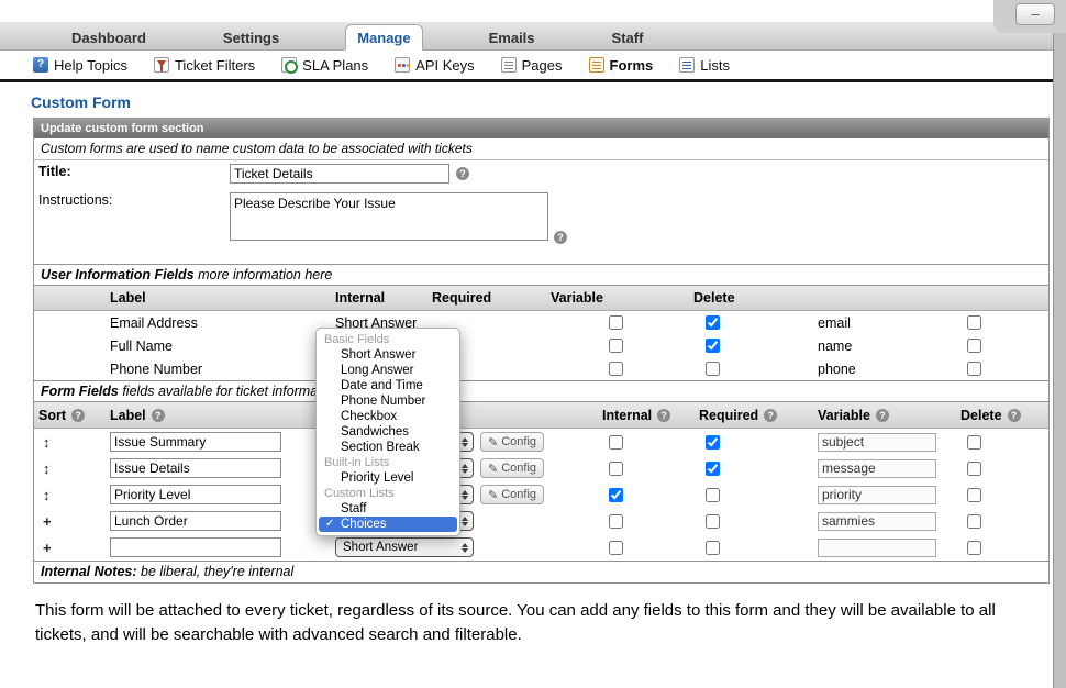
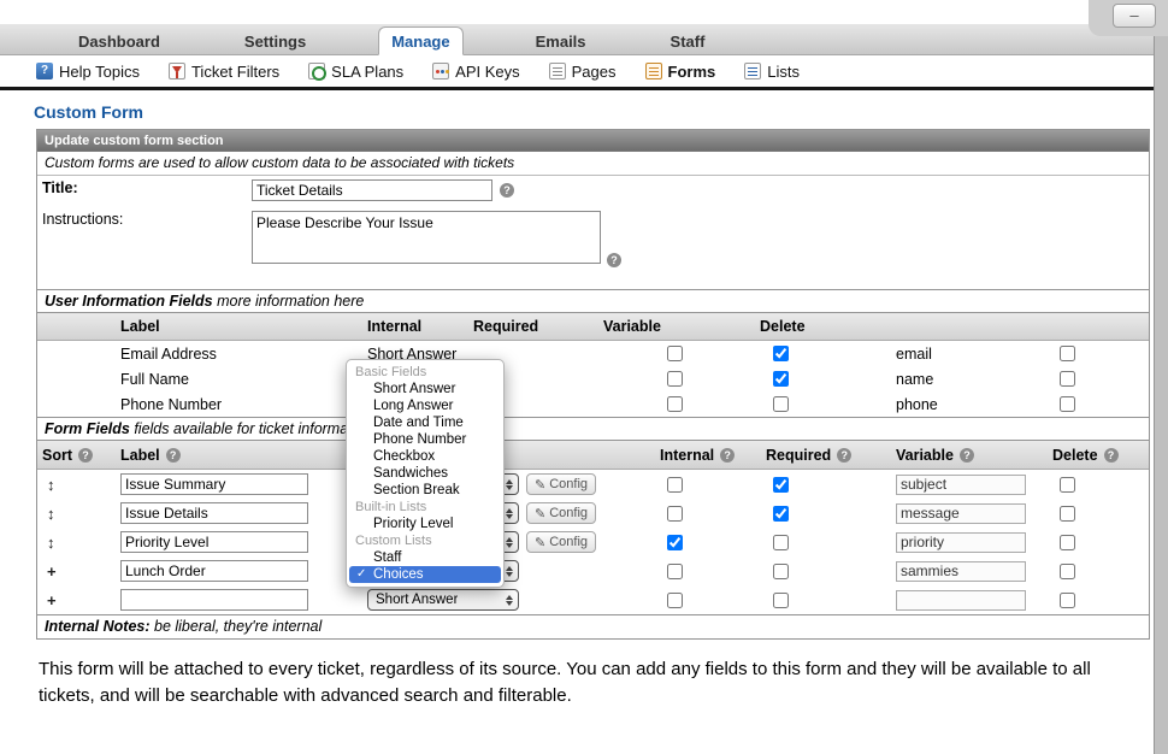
  –
  Dashboard
  Settings
  Manage
  Emails
  Staff
  Help Topics
  Ticket Filters
  SLA Plans
  API Keys
  Pages
  Forms
  Lists
  Custom Form
  Update custom form section
- Custom forms are used to name custom data to be associated with tickets
+ Custom forms are used to allow custom data to be associated with tickets
  Title:
  Ticket Details
  ?
  Instructions:
  Please Describe Your Issue
  ?
  User Information Fields more information here
  Label
  Internal
  Required
  Variable
  Delete
  Email Address
  Short Answer
  email
  Full Name
  name
  Phone Number
  phone
  Form Fields fields available for ticket informa
  Sort
  ?
  Label
  ?
  Internal
  ?
  Required
  ?
  Variable
  ?
  Delete
  ?
  ↕
  Issue Summary
  ✎
  Config
  subject
  ↕
  Issue Details
  ✎
  Config
  message
  ↕
  Priority Level
  ✎
  Config
  priority
  +
  Lunch Order
  sammies
  +
  Short Answer
  Internal Notes: be liberal, they're internal
  This form will be attached to every ticket, regardless of its source. You can add any fields to this form and they will be available to all tickets, and will be searchable with advanced search and filterable.
  Basic Fields
  Short Answer
  Long Answer
  Date and Time
  Phone Number
  Checkbox
  Sandwiches
  Section Break
  Built-in Lists
  Priority Level
  Custom Lists
  Staff
  ✓
  Choices
